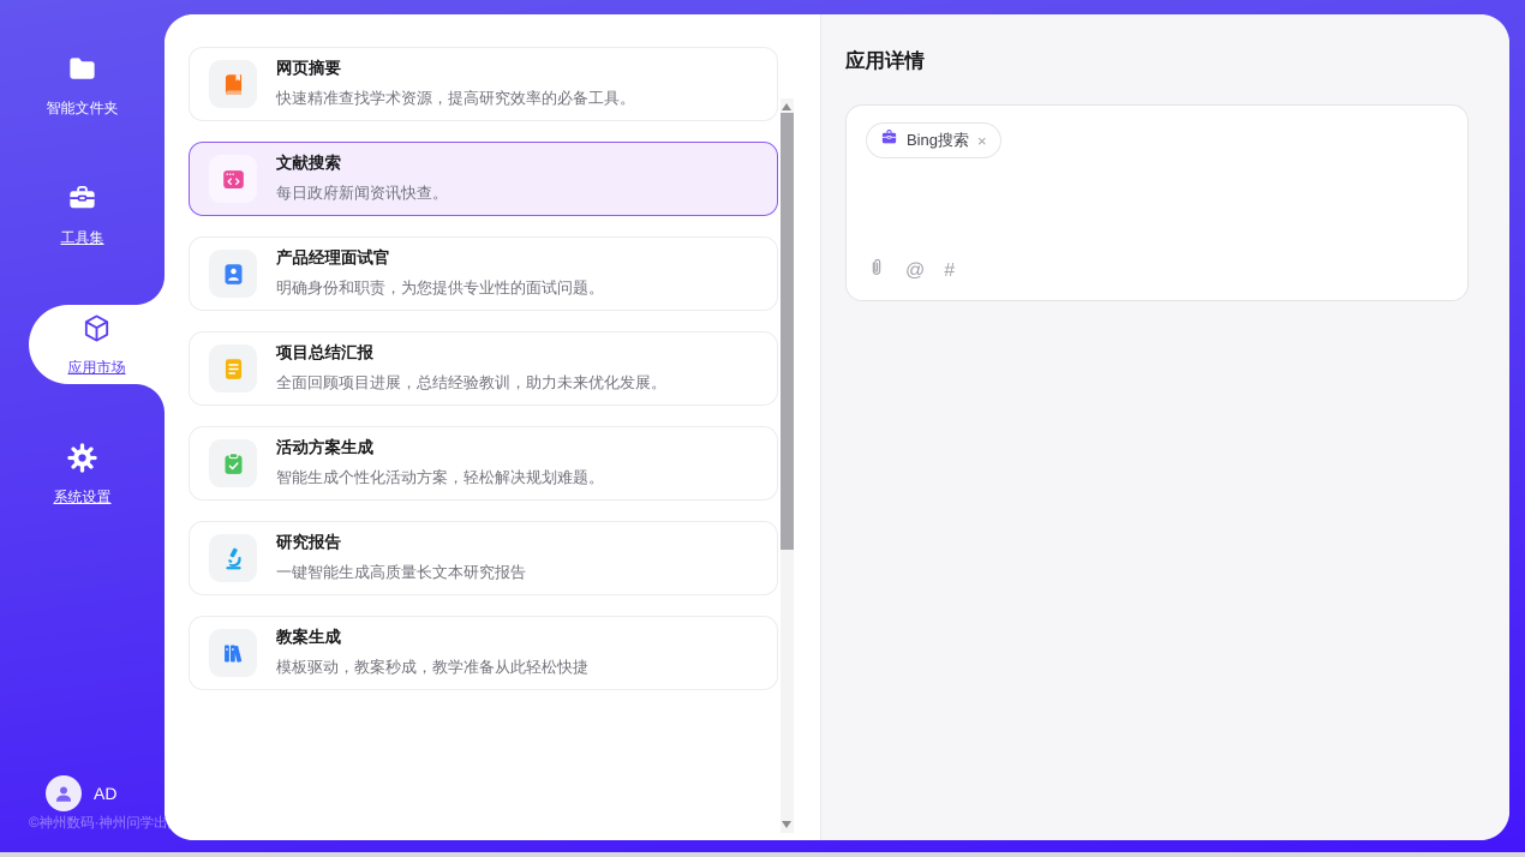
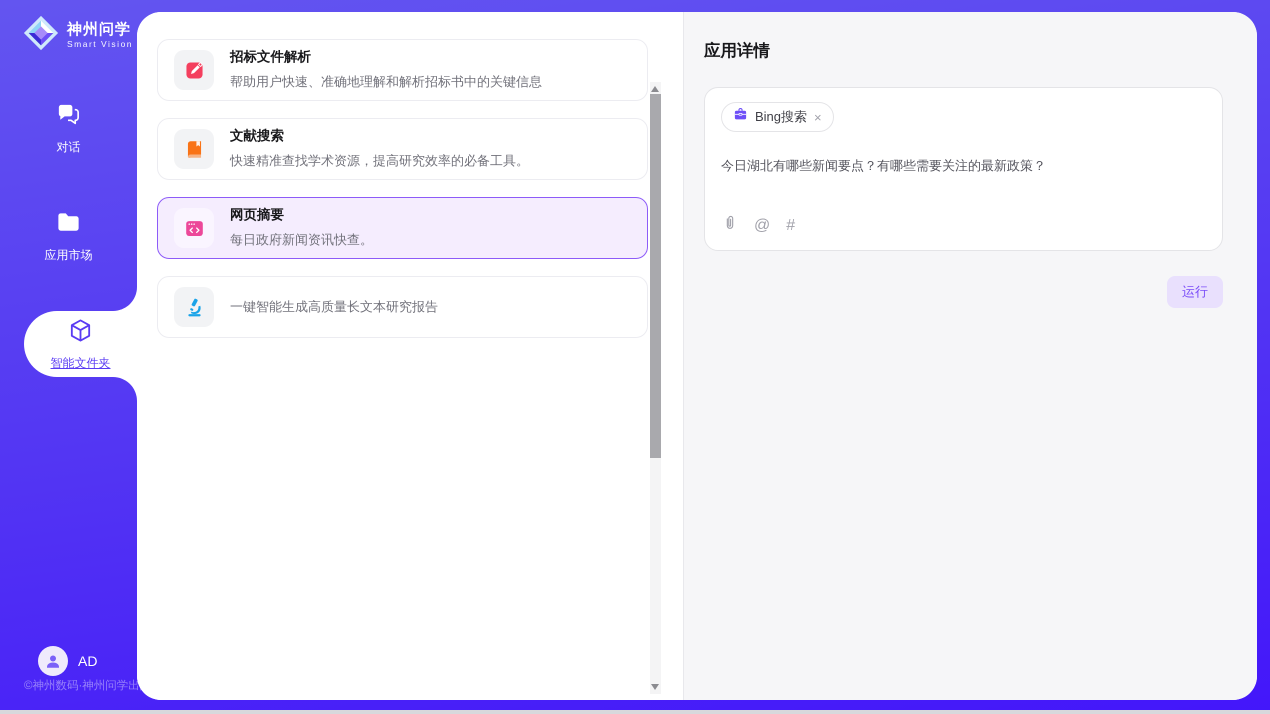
+ 神州问学
+ Smart Vision
+ 对话
- 智能文件夹
+ 应用市场
- 工具集
- 应用市场
+ 智能文件夹
- 系统设置
  AD
  ©神州数码·神州问学出品
+ 招标文件解析
+ 帮助用户快速、准确地理解和解析招标书中的关键信息
- 网页摘要
+ 文献搜索
  快速精准查找学术资源，提高研究效率的必备工具。
- 文献搜索
+ 网页摘要
  每日政府新闻资讯快查。
- 产品经理面试官
- 明确身份和职责，为您提供专业性的面试问题。
- 项目总结汇报
- 全面回顾项目进展，总结经验教训，助力未来优化发展。
- 活动方案生成
- 智能生成个性化活动方案，轻松解决规划难题。
- 研究报告
  一键智能生成高质量长文本研究报告
- 教案生成
- 模板驱动，教案秒成，教学准备从此轻松快捷
  应用详情
  Bing搜索
  ×
+ 今日湖北有哪些新闻要点？有哪些需要关注的最新政策？
  @
  #
+ 运行
